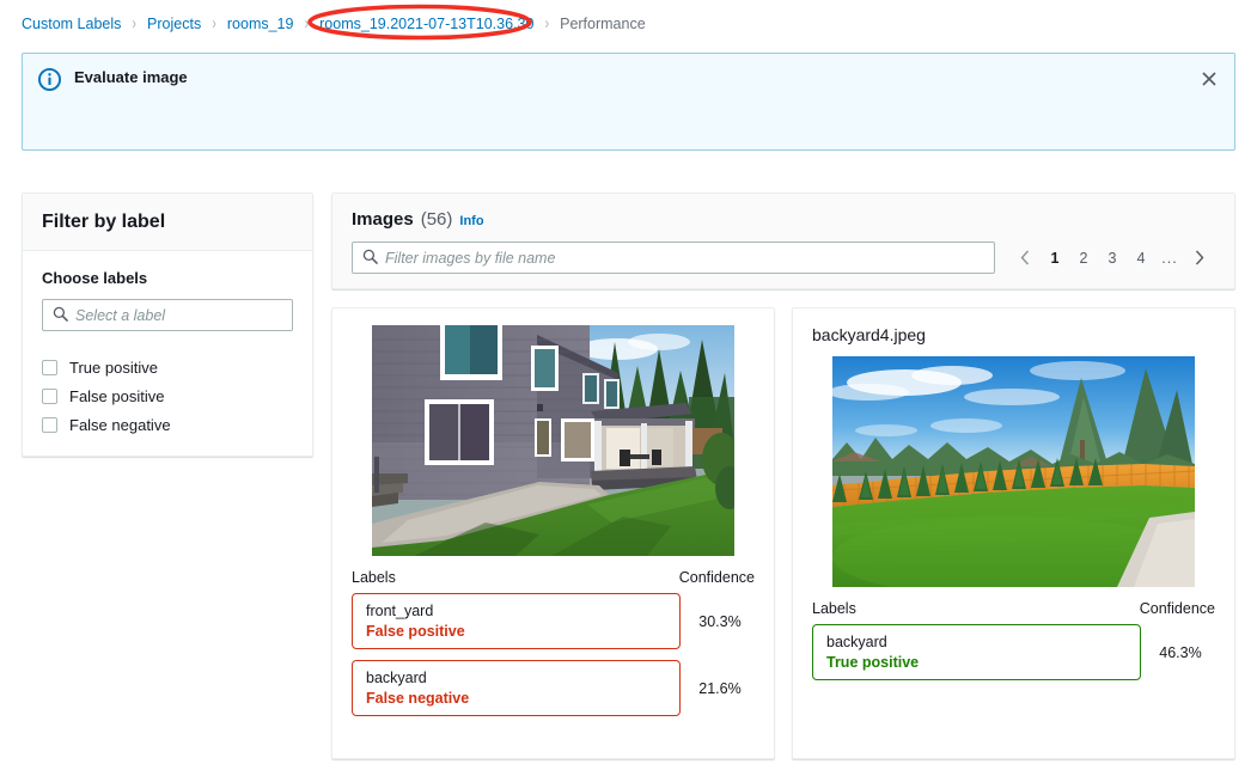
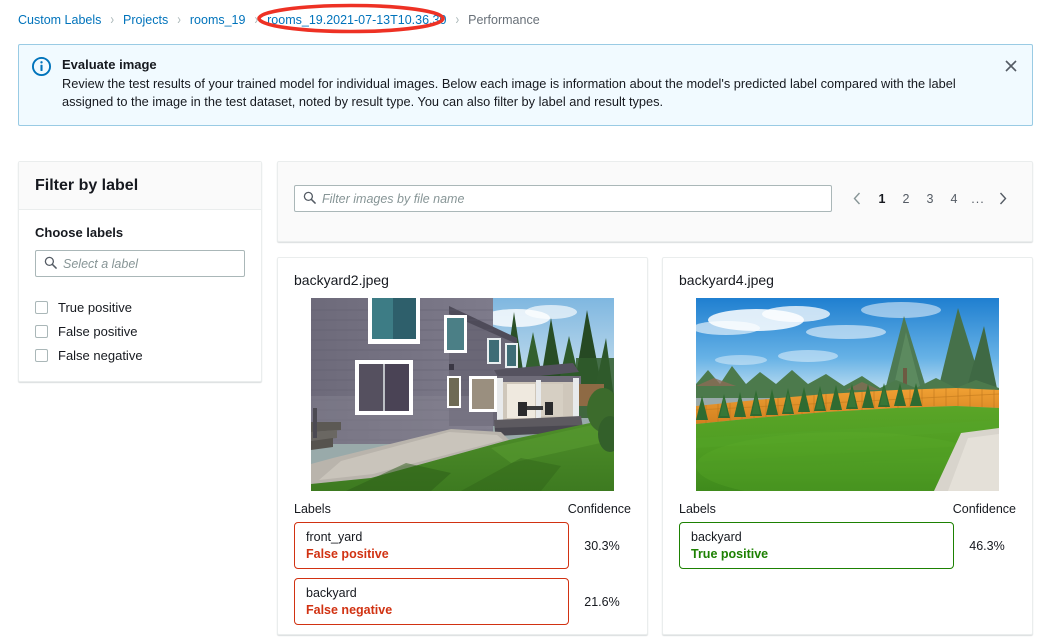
  Custom Labels
  ›
  Projects
  ›
  rooms_19
  ›
  rooms_19.2021-07-13T10.36.3
  ›
  Performance
  Evaluate image
+ Review the test results of your trained model for individual images. Below each image is information about the model's predicted label compared with the label assigned to the image in the test dataset, noted by result type. You can also filter by label and result types.
  Filter by label
  Choose labels
  Select a label
  True positive
  False positive
  False negative
- Images
- (56)
- Info
  Filter images by file name
  1
  2
  3
  4
  ...
+ backyard2.jpeg
  Labels
  Confidence
  front_yard
  False positive
  30.3%
  backyard
  False negative
  21.6%
  backyard4.jpeg
  Labels
  Confidence
  backyard
  True positive
  46.3%
